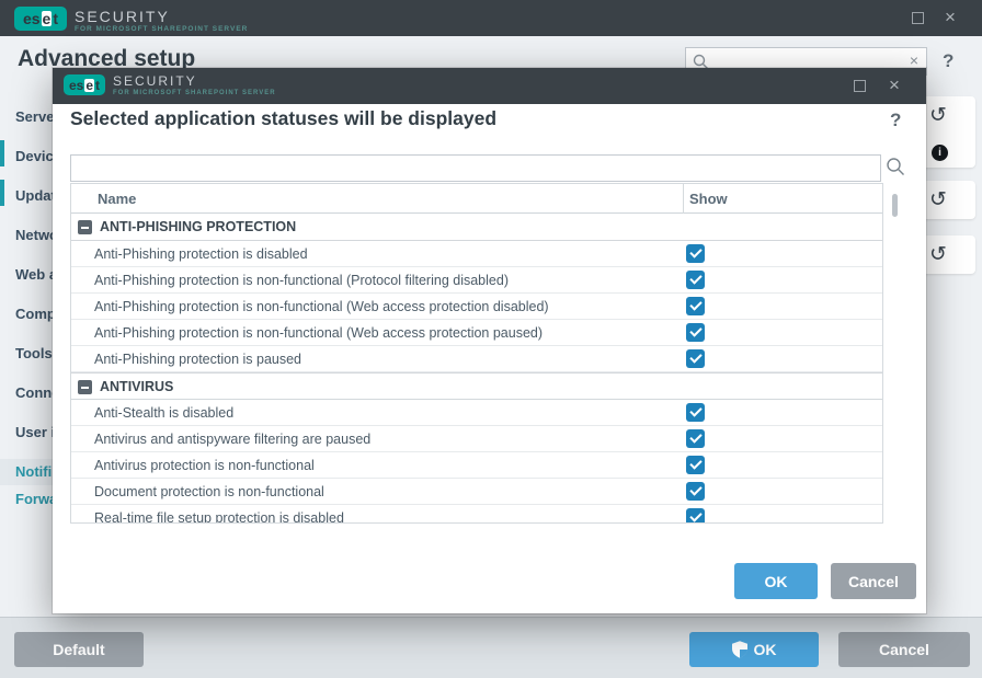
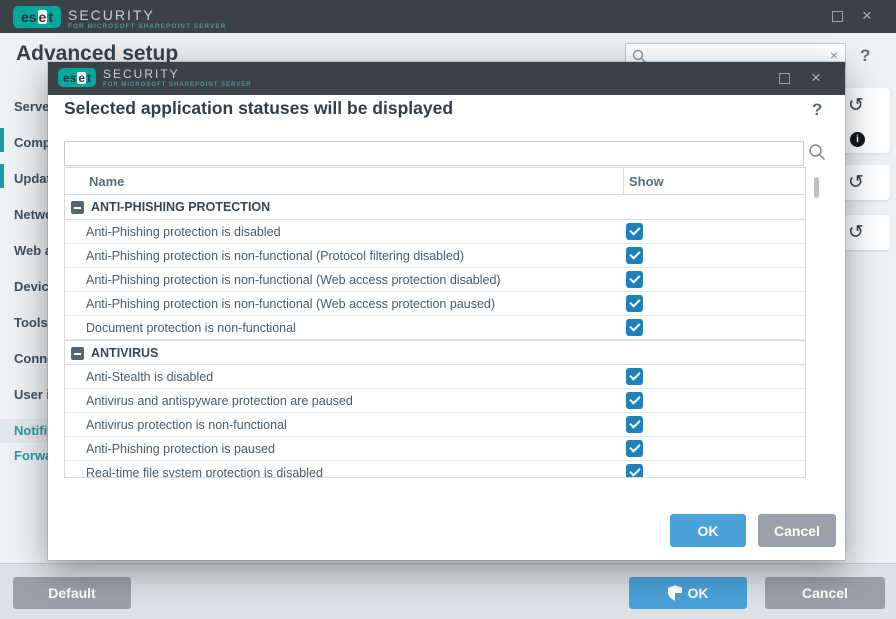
  es
  e
  t
  SECURITY
  ×
  Advanced setup
  ×
  ?
  Serve
- Devic
+ Comp
  Upda
  Netw
  Web
- Comp
+ Devic
  Tools
  Conn
  User
  Notifi
  Forw
  ↺
  i
  ↺
  ↺
  Default
  OK
  Cancel
  es
  e
  t
  SECURITY
  ×
  Selected application statuses will be displayed
  ?
  Name
  Show
  ANTI-PHISHING PROTECTION
  Anti-Phishing protection is disabled
  Anti-Phishing protection is non-functional (Protocol filtering disabled)
  Anti-Phishing protection is non-functional (Web access protection disabled)
  Anti-Phishing protection is non-functional (Web access protection paused)
- Anti-Phishing protection is paused
+ Document protection is non-functional
  ANTIVIRUS
  Anti-Stealth is disabled
- Antivirus and antispyware filtering are paused
+ Antivirus and antispyware protection are paused
  Antivirus protection is non-functional
- Document protection is non-functional
+ Anti-Phishing protection is paused
- Real-time file setup protection is disabled
+ Real-time file system protection is disabled
  OK
  Cancel
